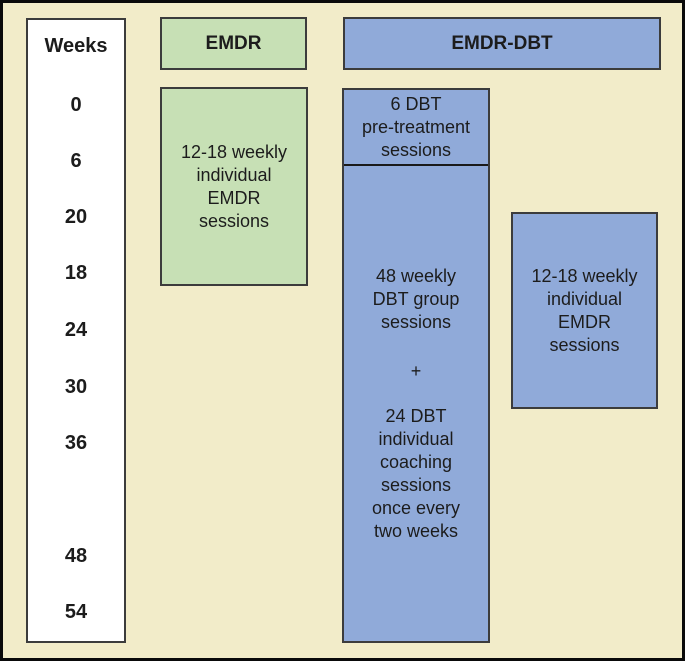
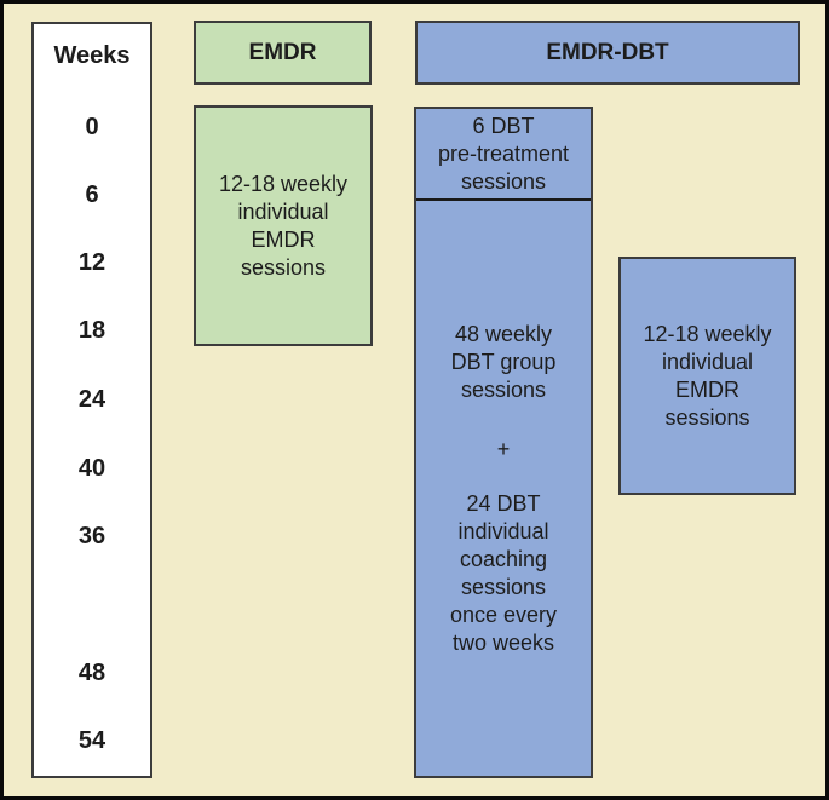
  Weeks
  0
  6
- 20
+ 12
  18
  24
- 30
+ 40
  36
  48
  54
  EMDR
  12-18 weekly
  individual
  EMDR
  sessions
  EMDR-DBT
  6 DBT
  pre-treatment
  sessions
  48 weekly
  DBT group
  sessions
  +
  24 DBT
  individual
  coaching
  sessions
  once every
  two weeks
  12-18 weekly
  individual
  EMDR
  sessions
